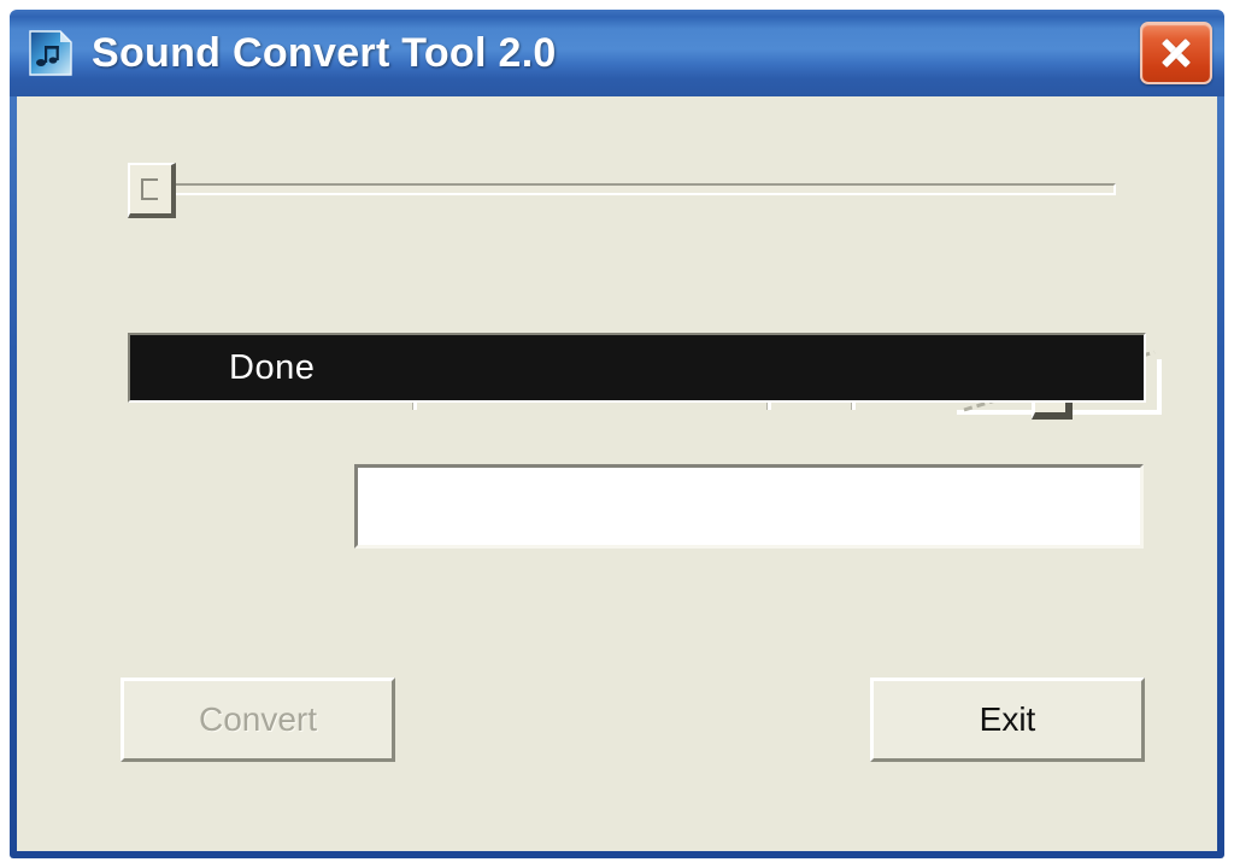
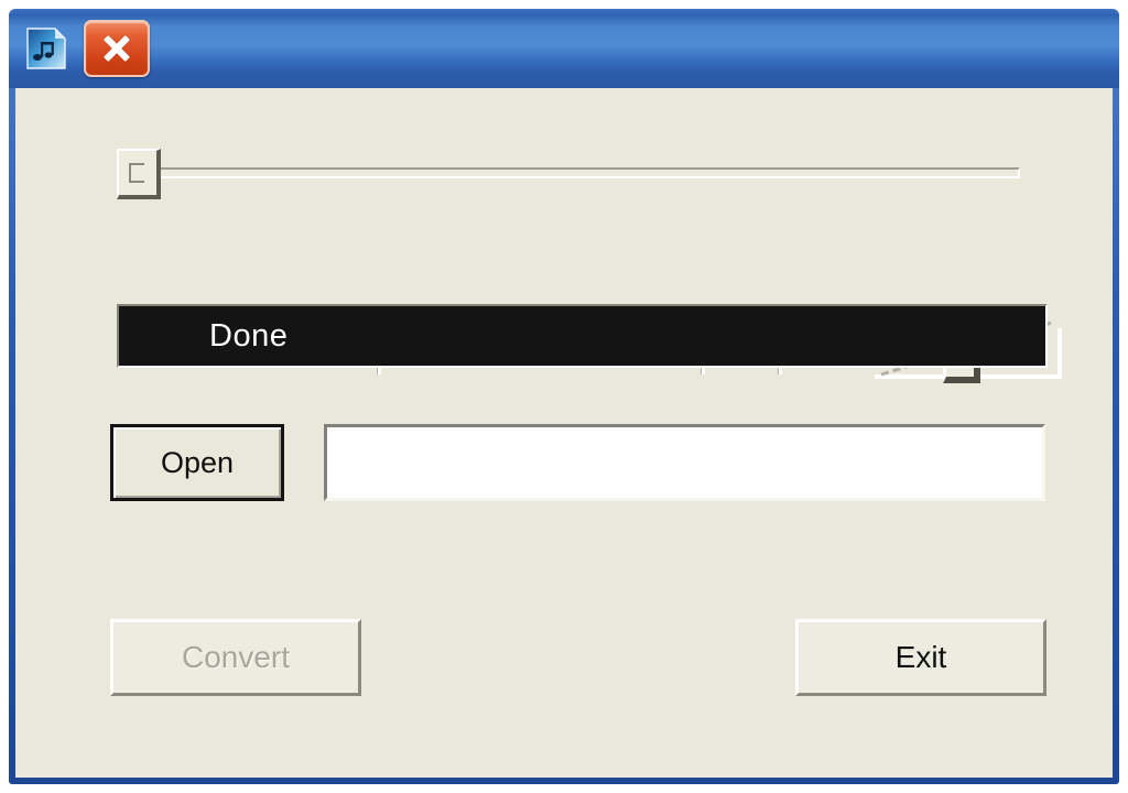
- Sound Convert Tool 2.0
  Done
+ Open
  Convert
  Exit
